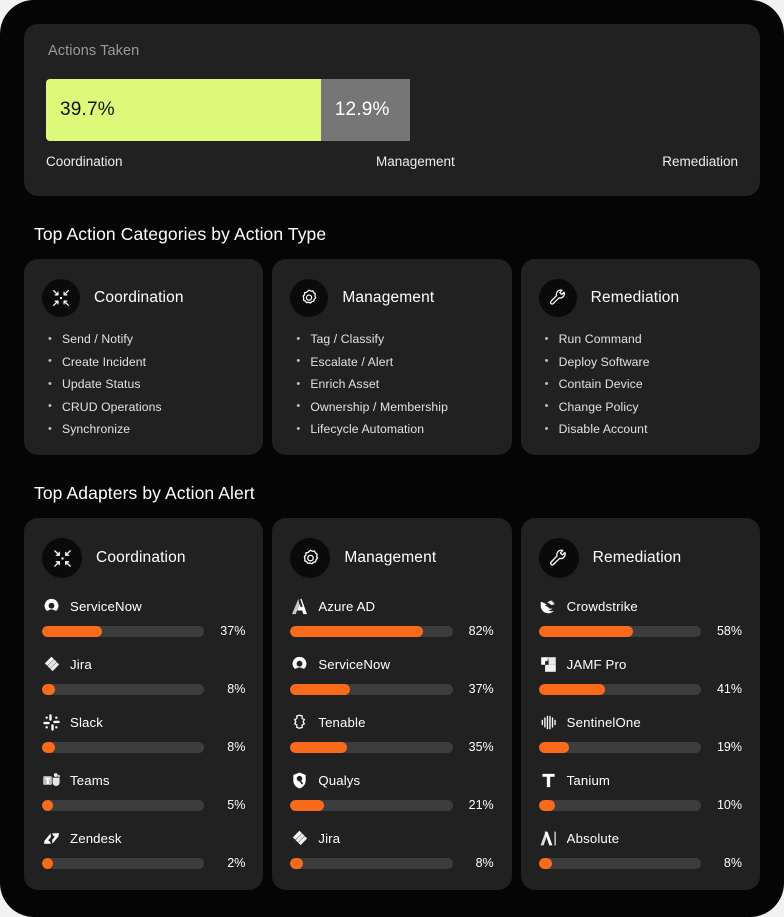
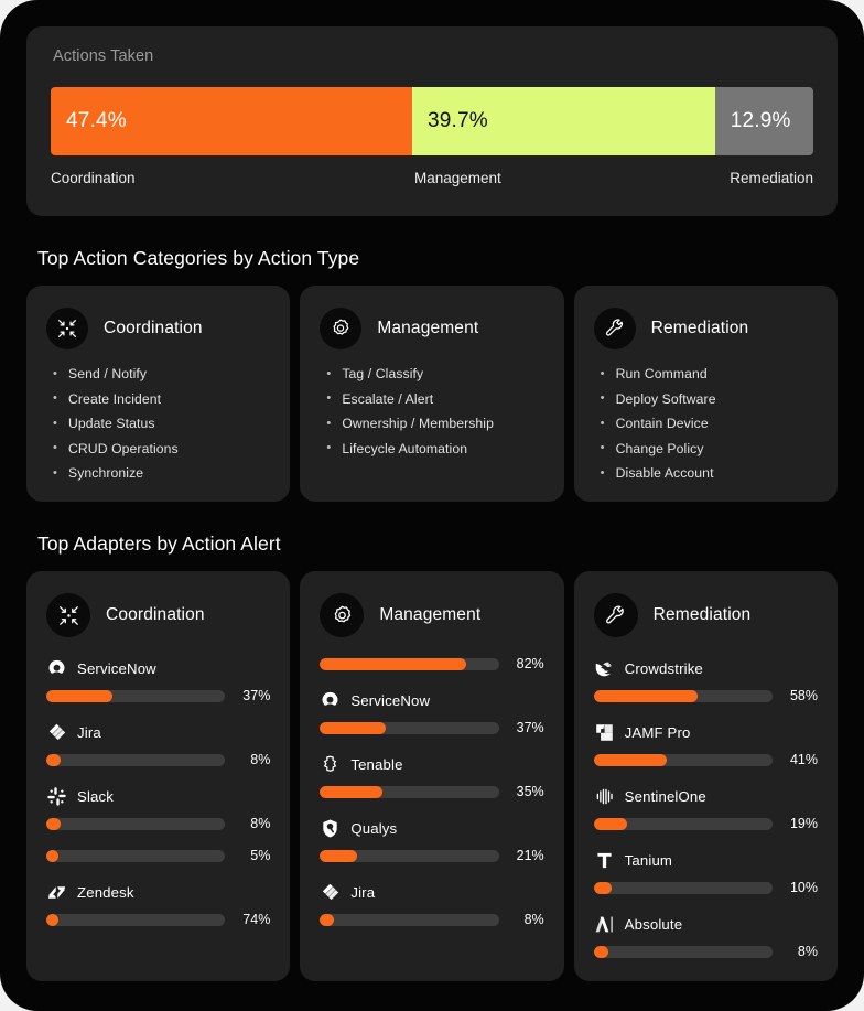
  Actions Taken
+ 47.4%
  39.7%
  12.9%
  Coordination
  Management
  Remediation
  Top Action Categories by Action Type
  Coordination
  Send / Notify
  Create Incident
  Update Status
  CRUD Operations
  Synchronize
  Management
  Tag / Classify
  Escalate / Alert
- Enrich Asset
  Ownership / Membership
  Lifecycle Automation
  Remediation
  Run Command
  Deploy Software
  Contain Device
  Change Policy
  Disable Account
  Top Adapters by Action Alert
  Coordination
  ServiceNow
  37%
  Jira
  8%
  Slack
  8%
- Teams
  5%
  Zendesk
- 2%
+ 74%
  Management
- Azure AD
  82%
  ServiceNow
  37%
  Tenable
  35%
  Qualys
  21%
  Jira
  8%
  Remediation
  Crowdstrike
  58%
  JAMF Pro
  41%
  SentinelOne
  19%
  Tanium
  10%
  Absolute
  8%
